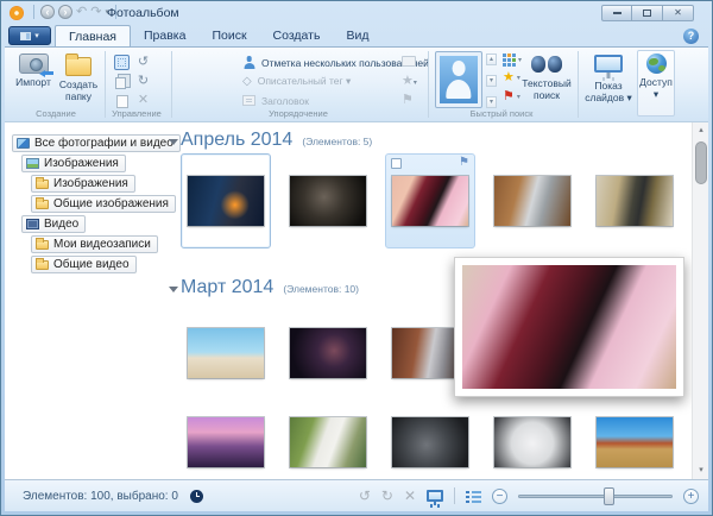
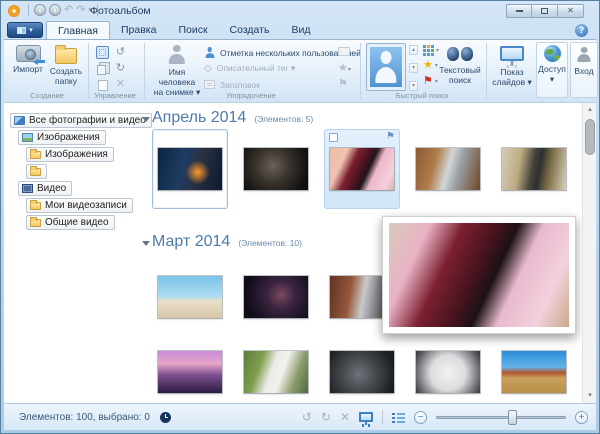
  ‹
  ›
  ↶
  ↷
  Фотоальбом
  ✕
  Главная
  Правка
  Поиск
  Создать
  Вид
  ?
  Импорт
  Создать
  папку
  Создание
  ↺
  ↻
  ✕
  Управление
+ Имя человека
+ на снимке ▾
  Отметка нескольких пользоваей
  ◇
  Описательный тег ▾
  Заголовок
  ⚑
  Упорядочение
  ★
  ⚑
  Текстовый
  поиск
  Быстрый поиск
  Показ
  слайдов ▾
  Доступ
  ▾
+ Вход
  Все фотографии и видео
  Изображения
  Изображения
- Общие изображения
  Видео
  Мои видеозаписи
  Общие видео
  Апрель 2014
  (Элементов: 5)
  ⚑
  Март 2014
  (Элементов: 10)
  Элементов: 100, выбрано: 0
  ↺
  ↻
  ✕
  −
  +
